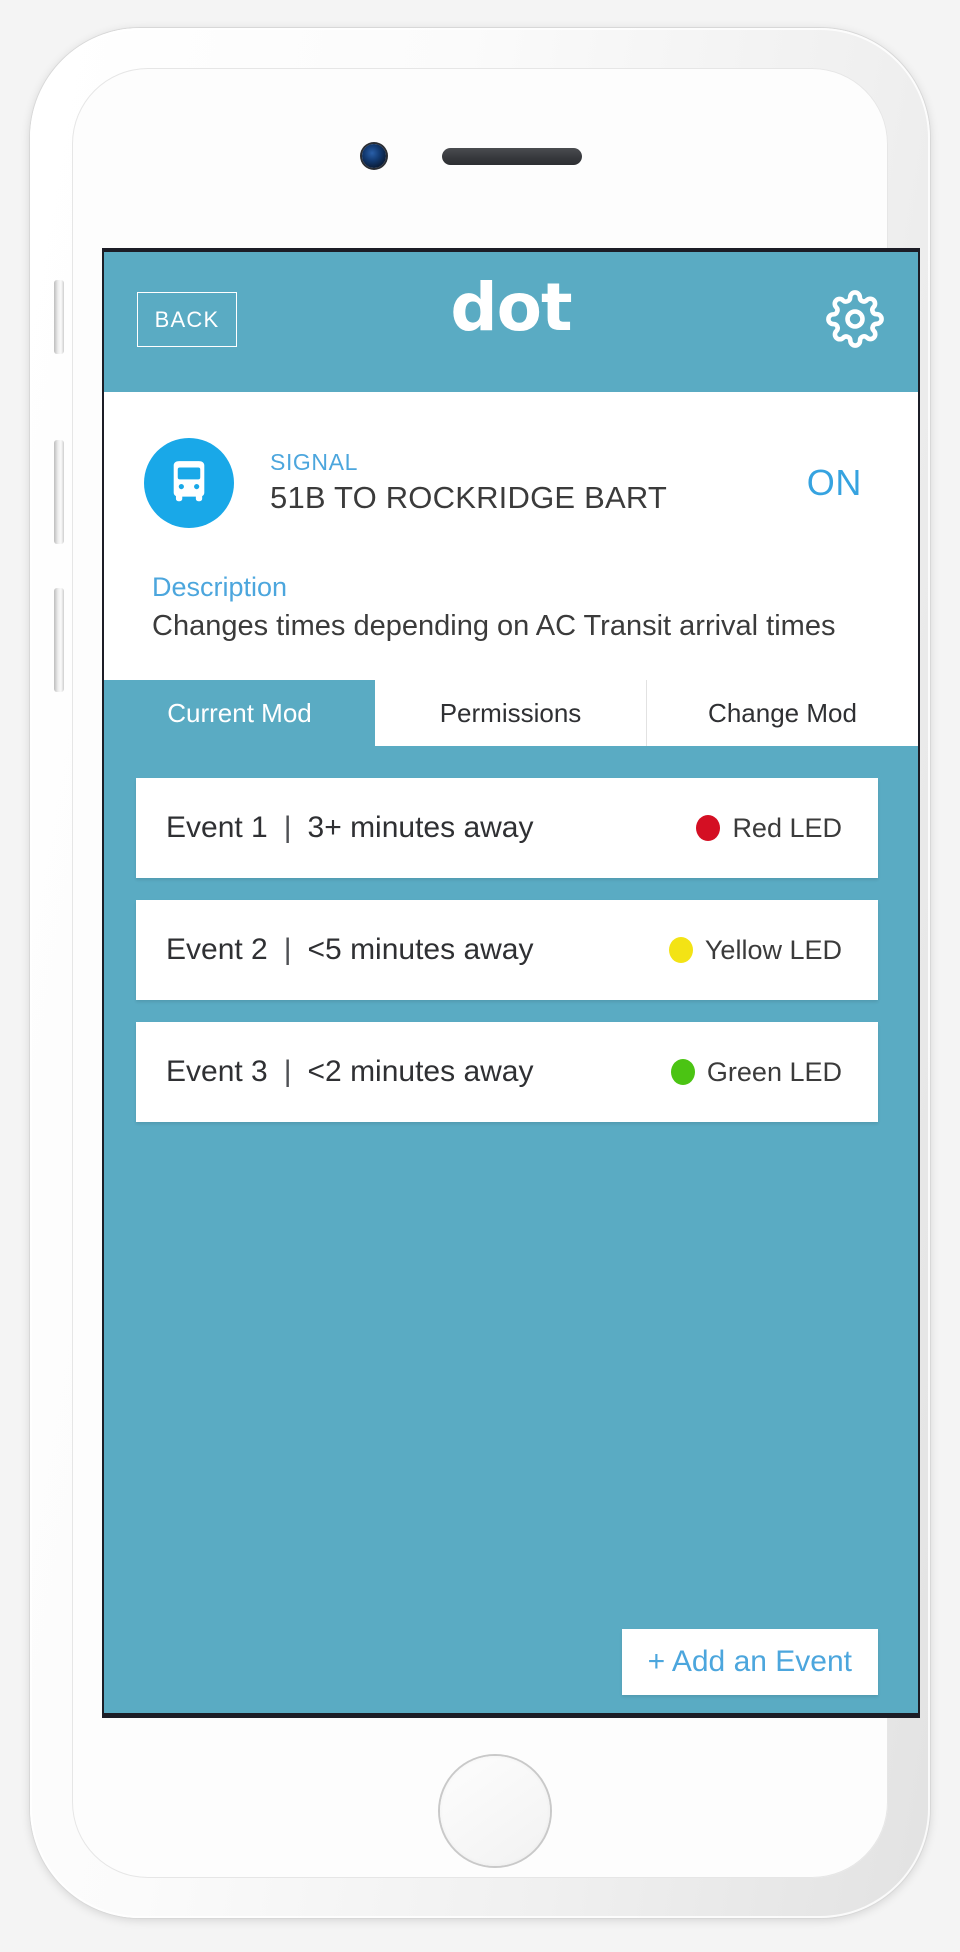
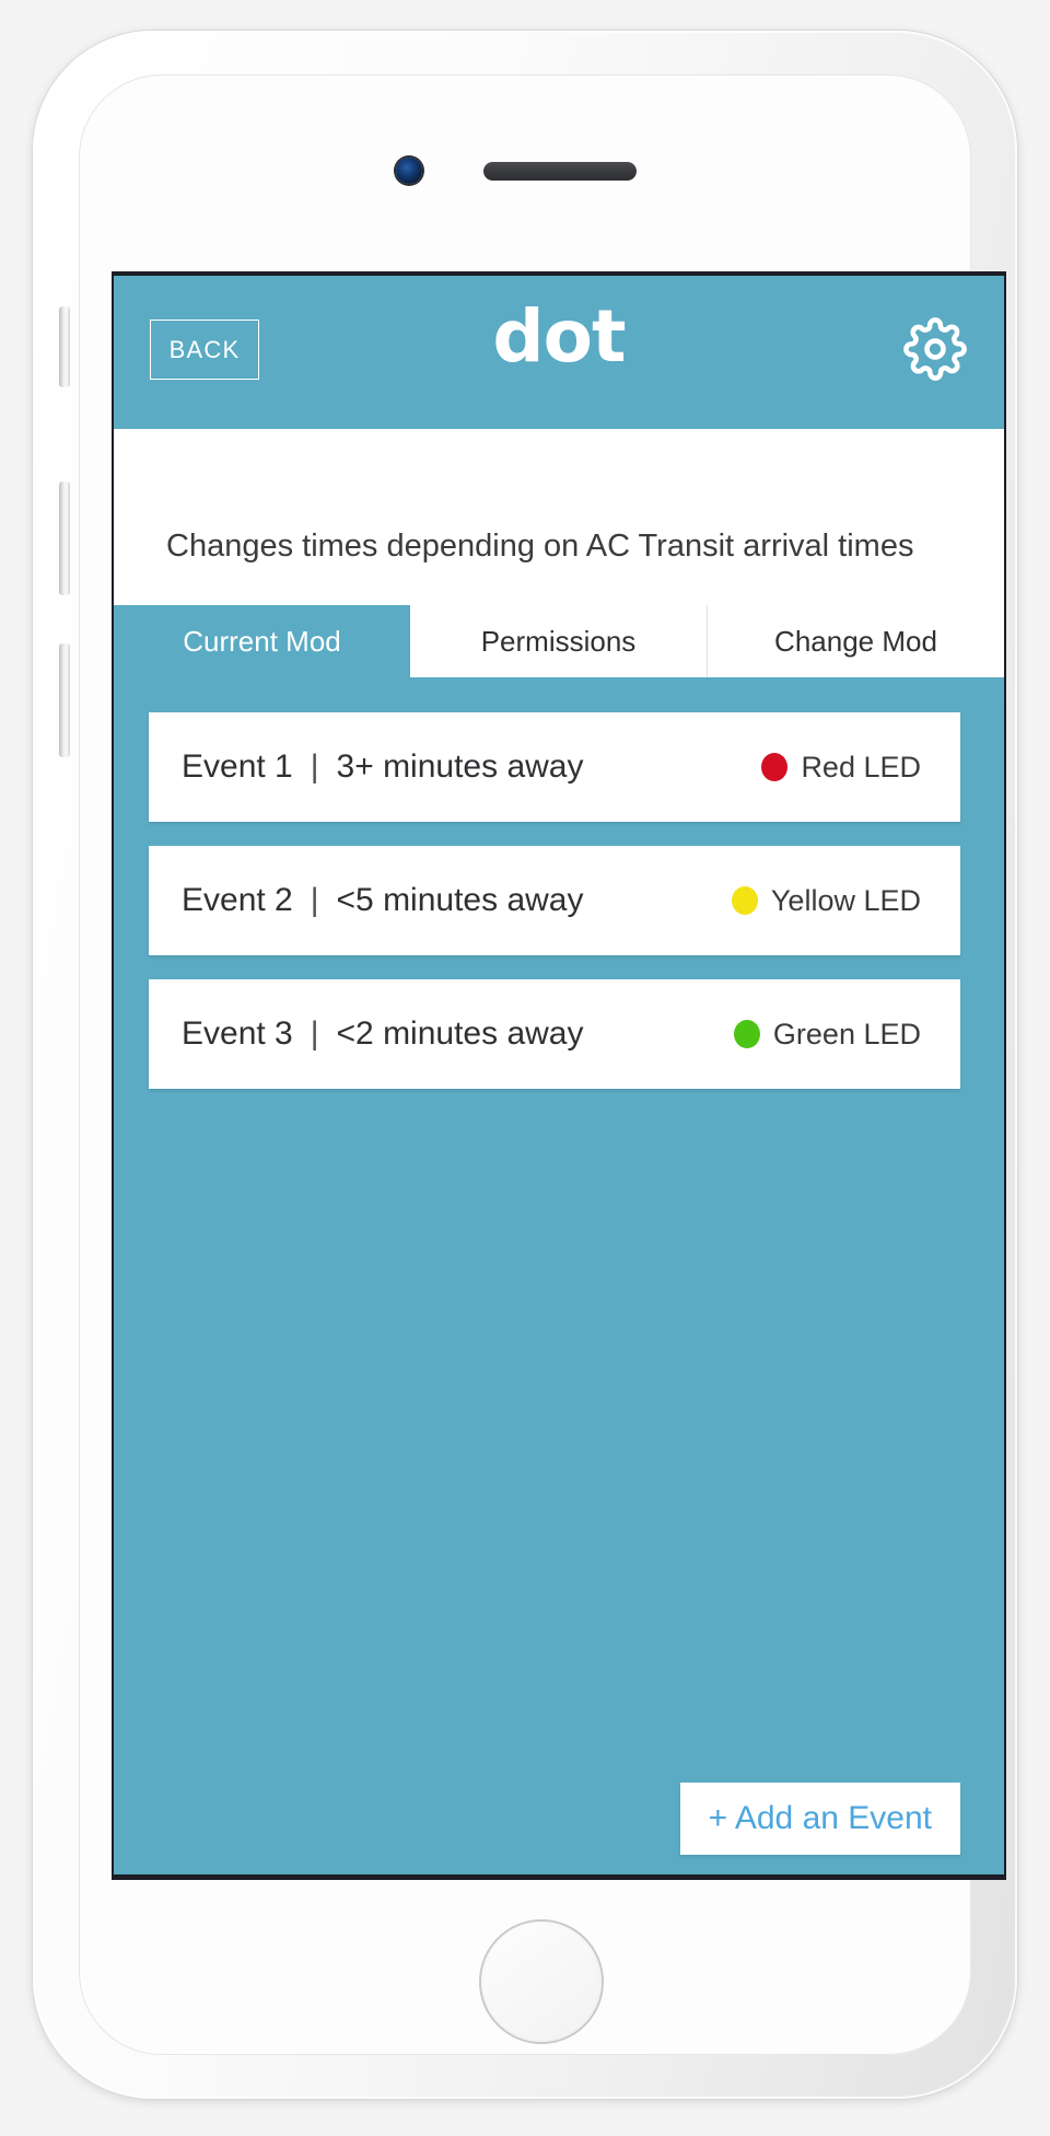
  BACK
  dot
- SIGNAL
- 51B TO ROCKRIDGE BART
- ON
- Description
  Changes times depending on AC Transit arrival times
  Current Mod
  Permissions
  Change Mod
  Event 1
  |
  3+ minutes away
  Red LED
  Event 2
  |
  <5 minutes away
  Yellow LED
  Event 3
  |
  <2 minutes away
  Green LED
  + Add an Event
